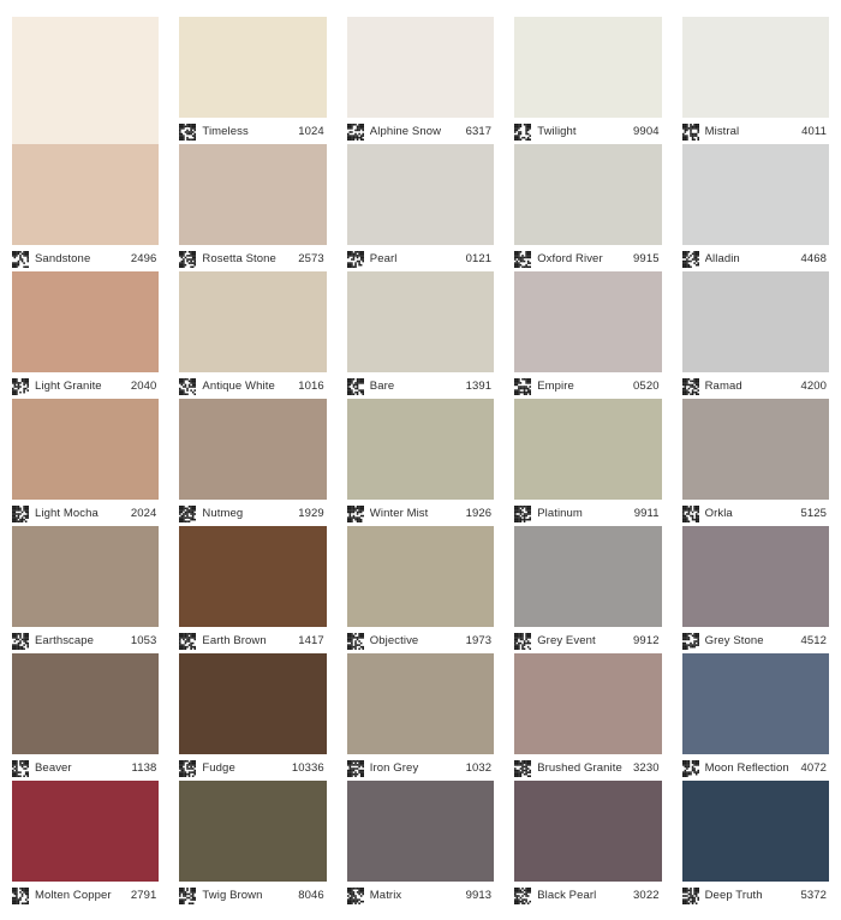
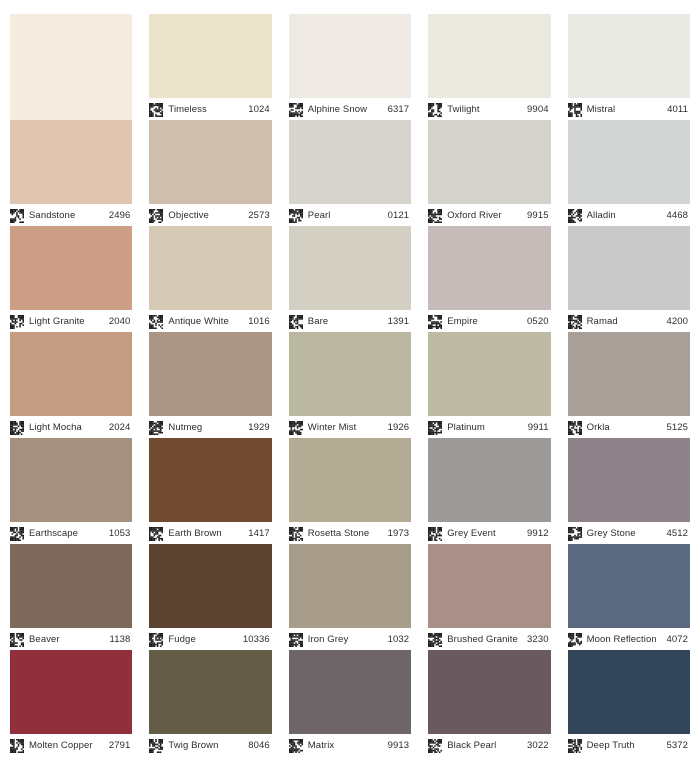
  Timeless
  1024
  Alphine Snow
  6317
  Twilight
  9904
  Mistral
  4011
  Sandstone
  2496
- Rosetta Stone
+ Objective
  2573
  Pearl
  0121
  Oxford River
  9915
  Alladin
  4468
  Light Granite
  2040
  Antique White
  1016
  Bare
  1391
  Empire
  0520
  Ramad
  4200
  Light Mocha
  2024
  Nutmeg
  1929
  Winter Mist
  1926
  Platinum
  9911
  Orkla
  5125
  Earthscape
  1053
  Earth Brown
  1417
- Objective
+ Rosetta Stone
  1973
  Grey Event
  9912
  Grey Stone
  4512
  Beaver
  1138
  Fudge
  10336
  Iron Grey
  1032
  Brushed Granite
  3230
  Moon Reflection
  4072
  Molten Copper
  2791
  Twig Brown
  8046
  Matrix
  9913
  Black Pearl
  3022
  Deep Truth
  5372
